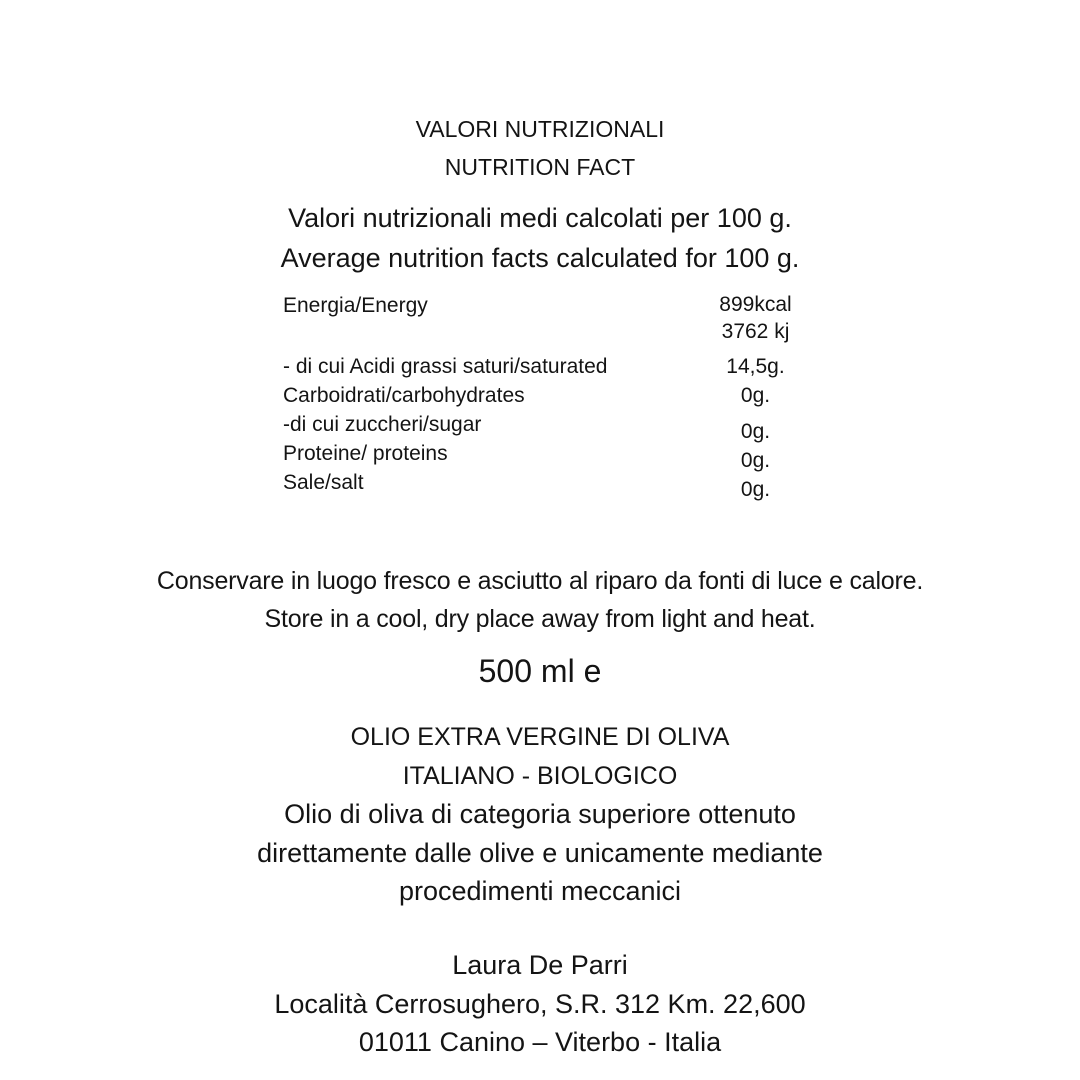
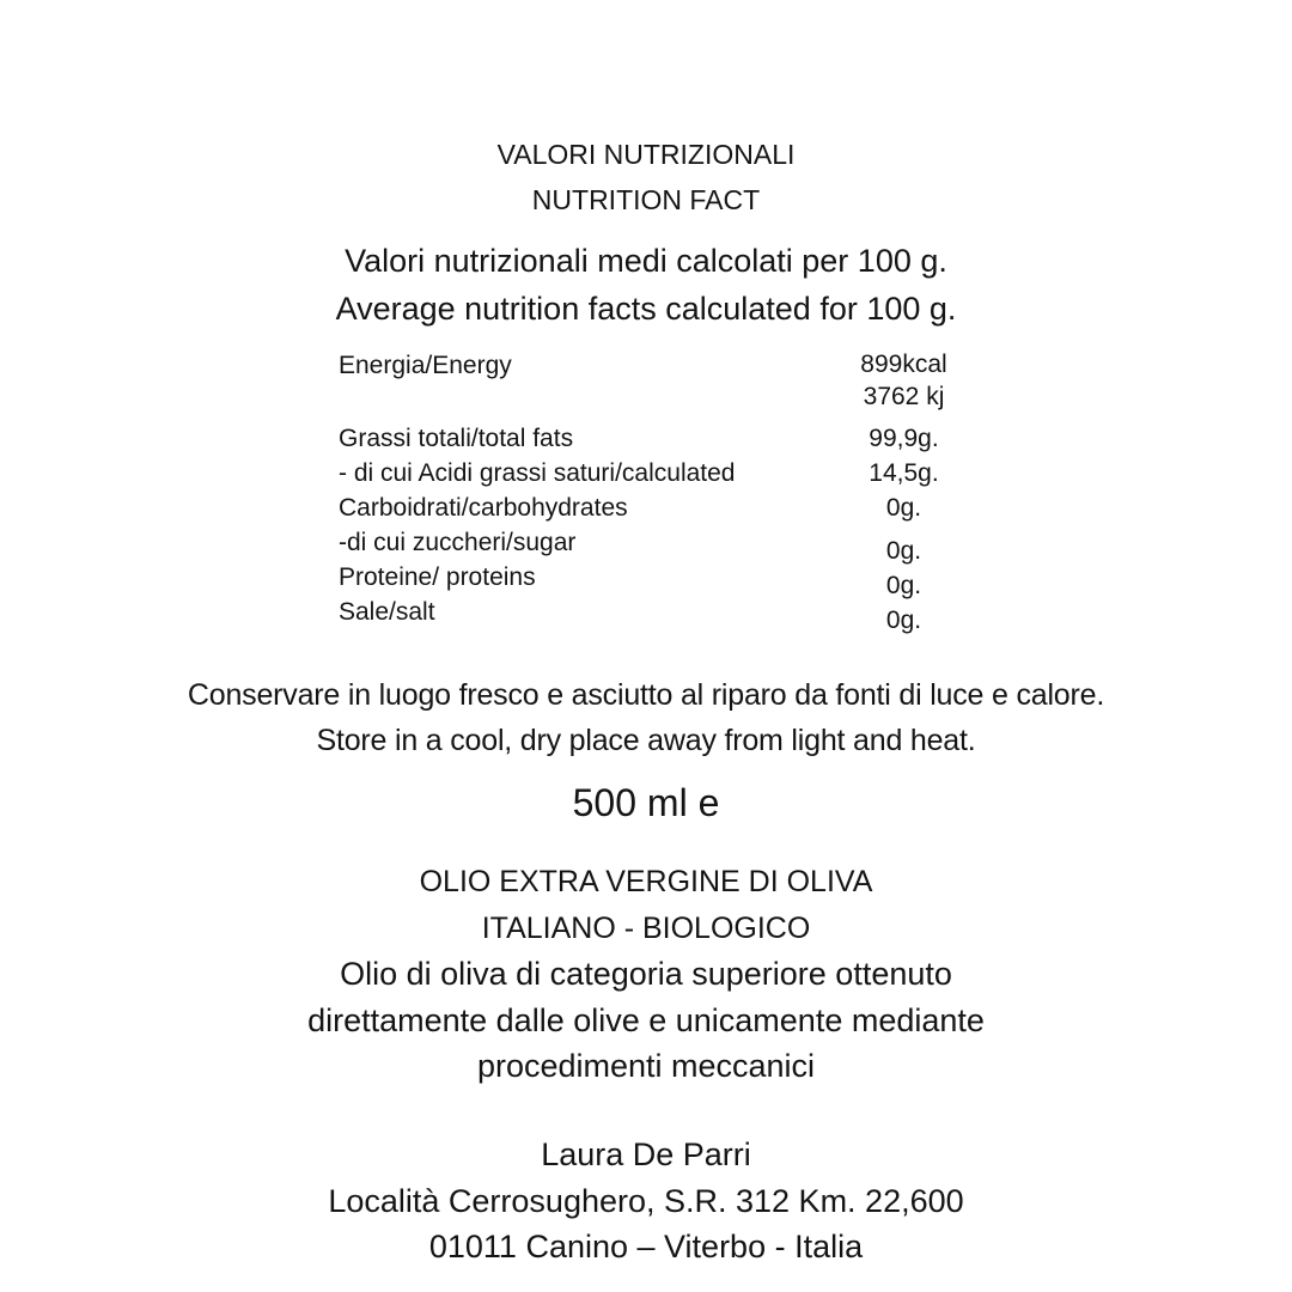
  VALORI NUTRIZIONALI
  NUTRITION FACT
  Valori nutrizionali medi calcolati per 100 g.
  Average nutrition facts calculated for 100 g.
  Energia/Energy
  899kcal
  3762 kj
+ Grassi totali/total fats
+ 99,9g.
- - di cui Acidi grassi saturi/saturated
+ - di cui Acidi grassi saturi/calculated
  14,5g.
  Carboidrati/carbohydrates
  0g.
  -di cui zuccheri/sugar
  0g.
  Proteine/ proteins
  0g.
  Sale/salt
  0g.
  Conservare in luogo fresco e asciutto al riparo da fonti di luce e calore.
  Store in a cool, dry place away from light and heat.
  500 ml e
  OLIO EXTRA VERGINE DI OLIVA
  ITALIANO - BIOLOGICO
  Olio di oliva di categoria superiore ottenuto
  direttamente dalle olive e unicamente mediante
  procedimenti meccanici
  Laura De Parri
  Località Cerrosughero, S.R. 312 Km. 22,600
  01011 Canino – Viterbo - Italia
